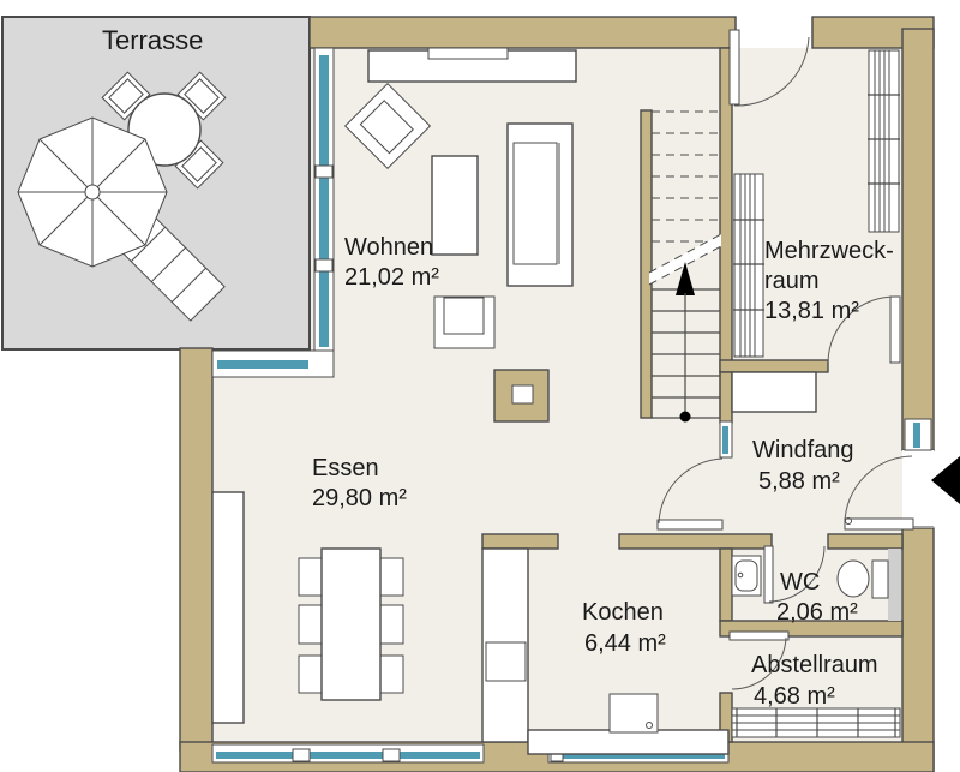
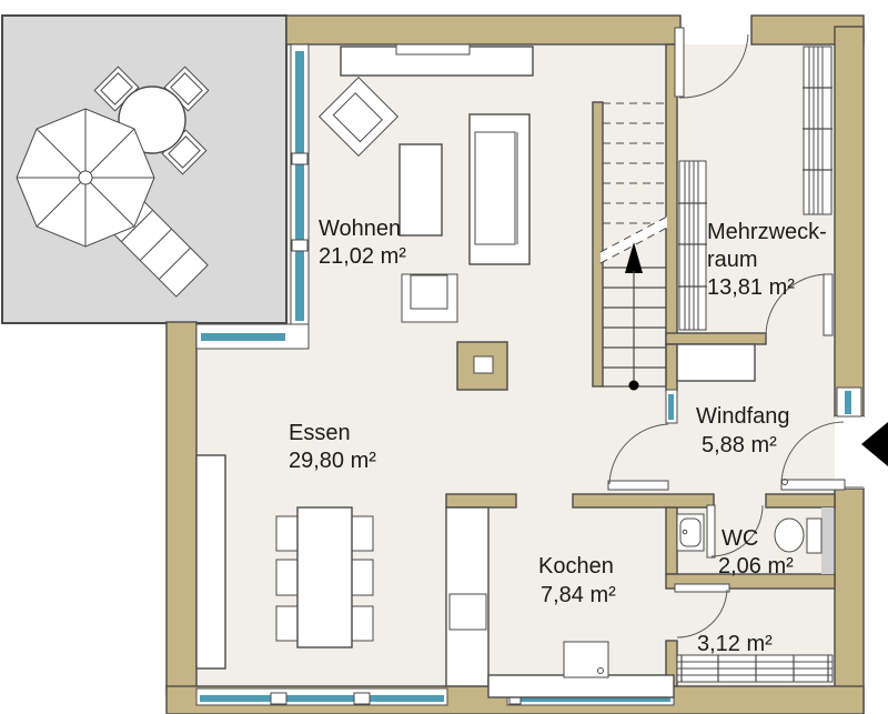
- Terrasse
  Wohnen
  21,02 m²
  Essen
  29,80 m²
  Mehrzweck-
  raum
  13,81 m²
  Windfang
  5,88 m²
  WC
  2,06 m²
  Kochen
- 6,44 m²
+ 7,84 m²
- Abstellraum
- 4,68 m²
+ 3,12 m²
